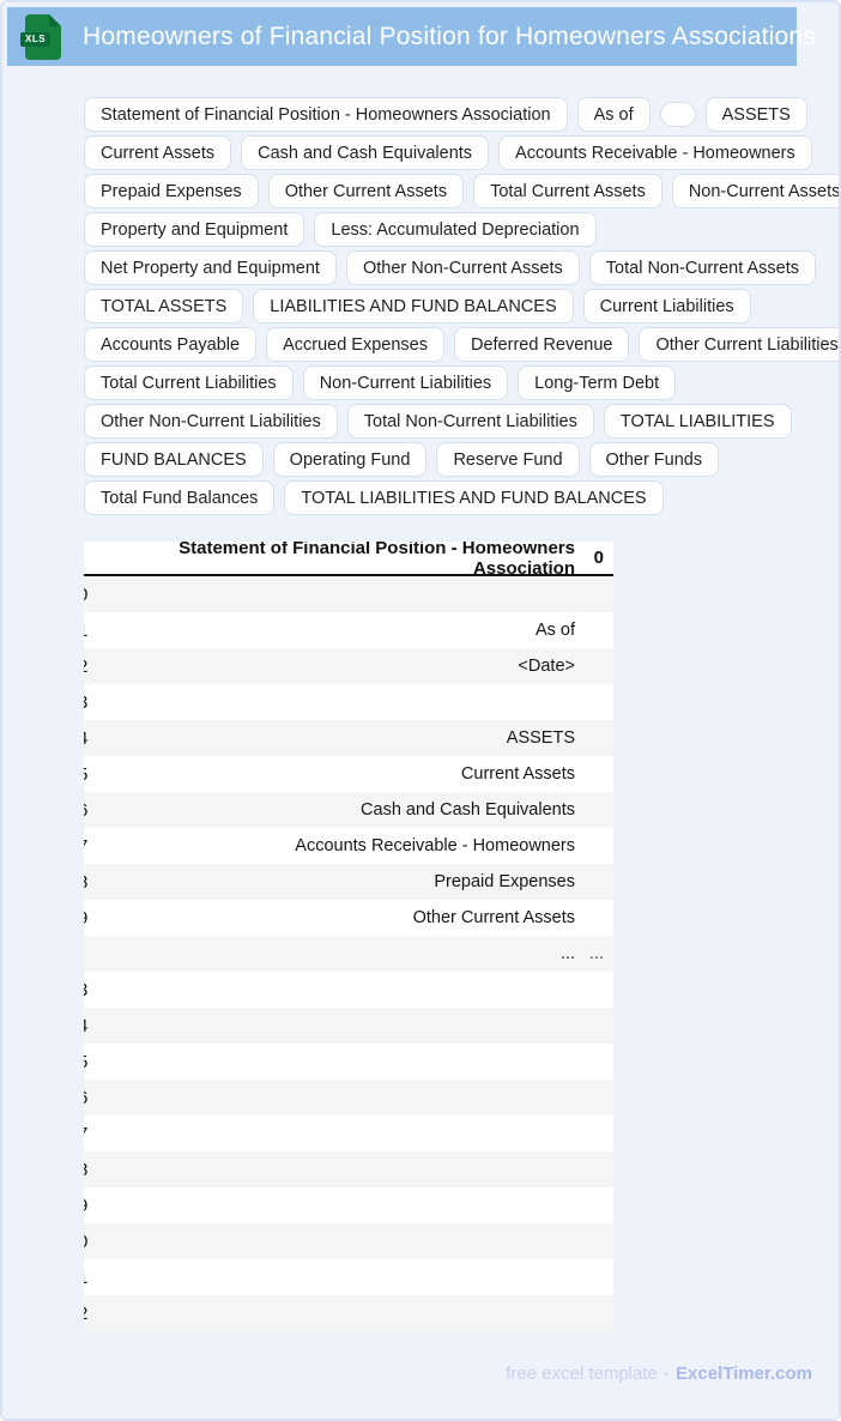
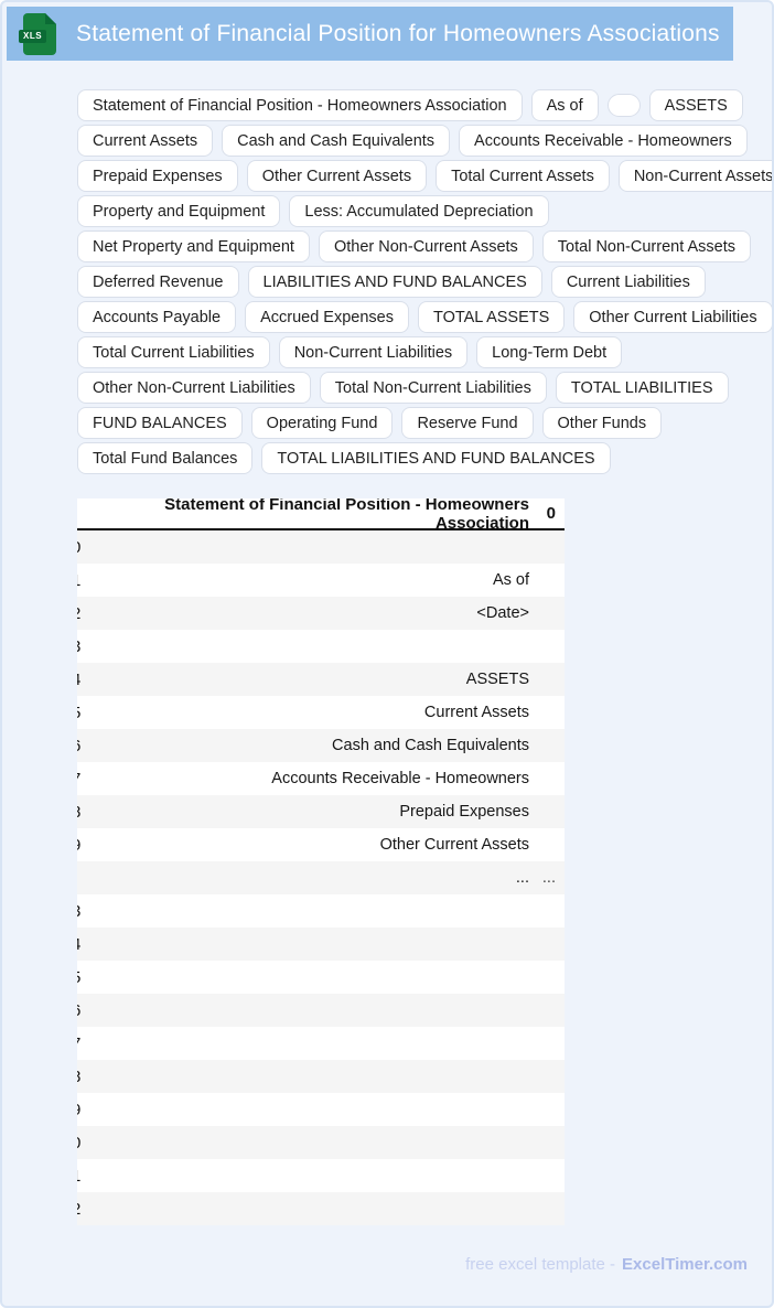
  XLS
- Homeowners of Financial Position for Homeowners Associations
+ Statement of Financial Position for Homeowners Associations
  Statement of Financial Position - Homeowners Association
  As of
  ASSETS
  Current Assets
  Cash and Cash Equivalents
  Accounts Receivable - Homeowners
  Prepaid Expenses
  Other Current Assets
  Total Current Assets
  Non-Current Assets
  Property and Equipment
  Less: Accumulated Depreciation
  Net Property and Equipment
  Other Non-Current Assets
  Total Non-Current Assets
- TOTAL ASSETS
+ Deferred Revenue
  LIABILITIES AND FUND BALANCES
  Current Liabilities
  Accounts Payable
  Accrued Expenses
- Deferred Revenue
+ TOTAL ASSETS
  Other Current Liabilities
  Total Current Liabilities
  Non-Current Liabilities
  Long-Term Debt
  Other Non-Current Liabilities
  Total Non-Current Liabilities
  TOTAL LIABILITIES
  FUND BALANCES
  Operating Fund
  Reserve Fund
  Other Funds
  Total Fund Balances
  TOTAL LIABILITIES AND FUND BALANCES
  Statement of Financial Position - Homeowners Association
  0
  0
  1
  As of
  2
  <Date>
  3
  4
  ASSETS
  5
  Current Assets
  6
  Cash and Cash Equivalents
  7
  Accounts Receivable - Homeowners
  8
  Prepaid Expenses
  9
  Other Current Assets
  ...
  ...
  3
  4
  5
  6
  7
  8
  9
  0
  1
  2
  free excel template -
  ExcelTimer.com
